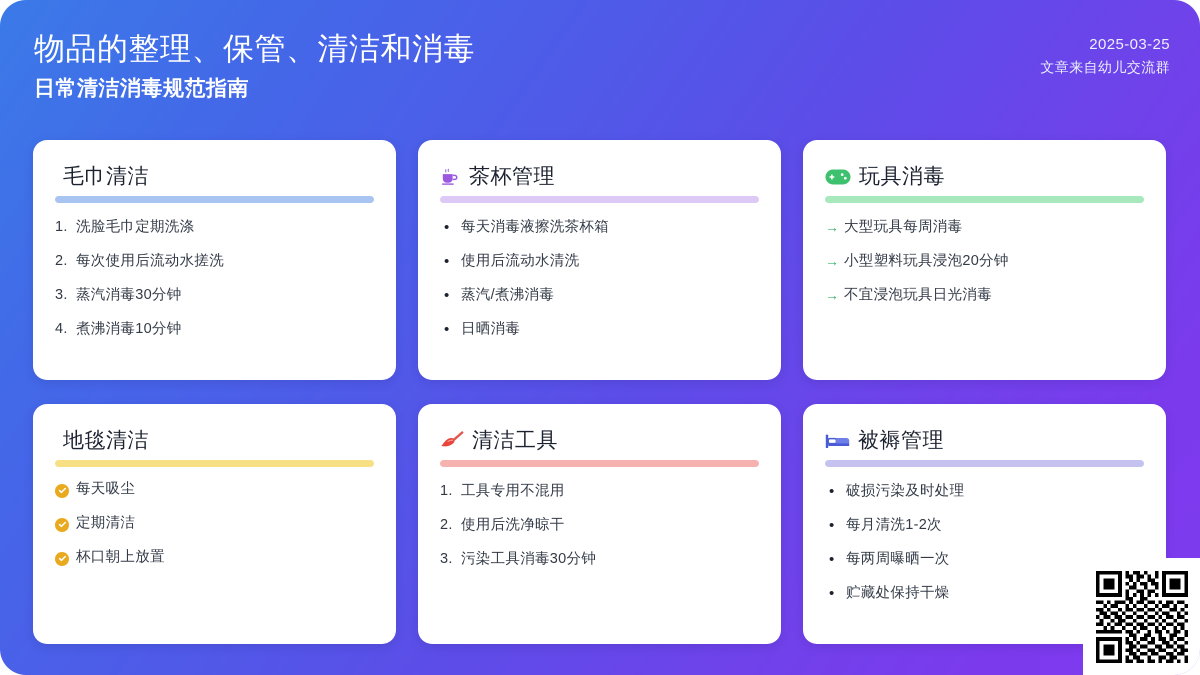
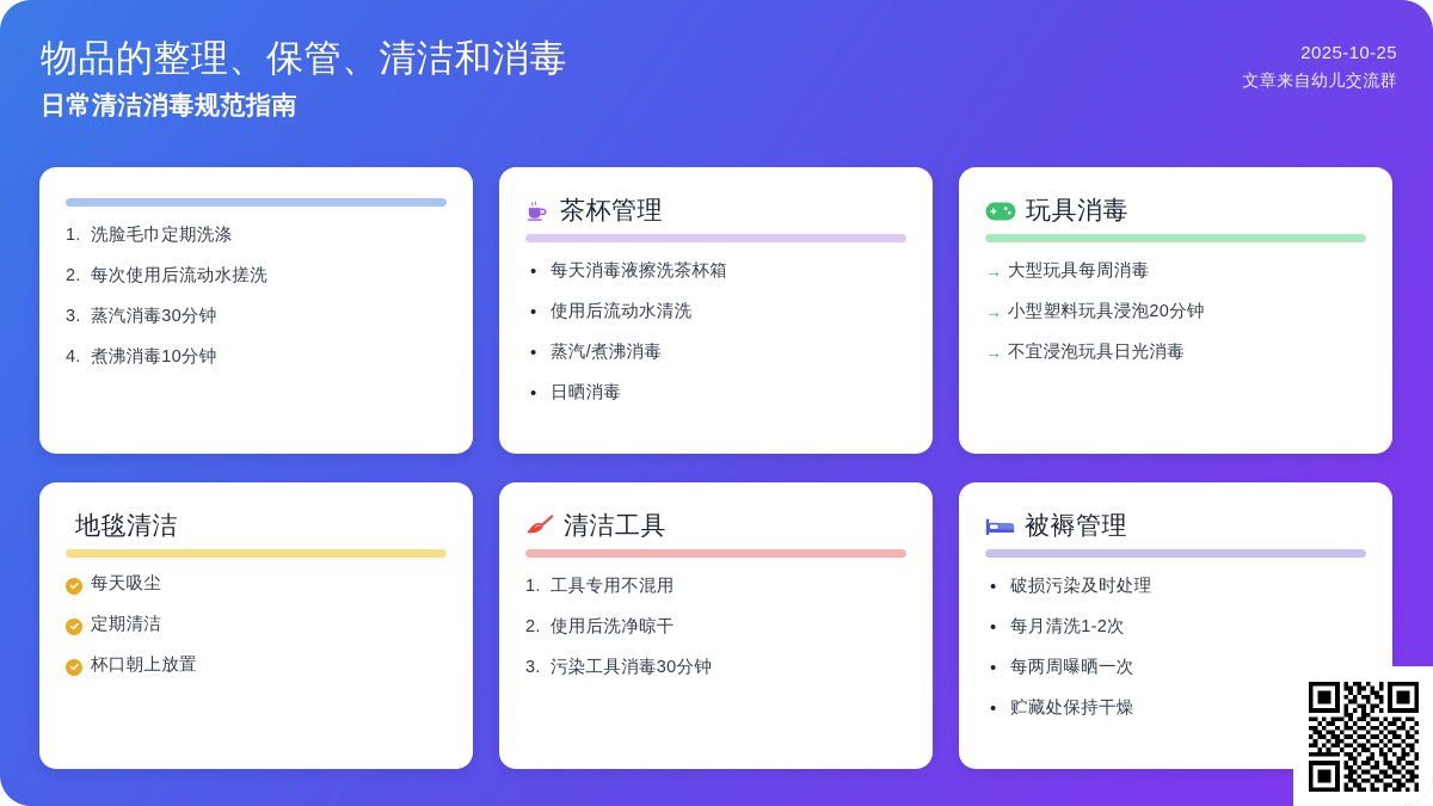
  物品的整理、保管、清洁和消毒
  日常清洁消毒规范指南
- 2025-03-25
+ 2025-10-25
  文章来自幼儿交流群
- 毛巾清洁
  1.
  洗脸毛巾定期洗涤
  2.
  每次使用后流动水搓洗
  3.
  蒸汽消毒30分钟
  4.
  煮沸消毒10分钟
  茶杯管理
  •
  每天消毒液擦洗茶杯箱
  •
  使用后流动水清洗
  •
  蒸汽/煮沸消毒
  •
  日晒消毒
  玩具消毒
  →
  大型玩具每周消毒
  →
  小型塑料玩具浸泡20分钟
  →
  不宜浸泡玩具日光消毒
  地毯清洁
  每天吸尘
  定期清洁
  杯口朝上放置
  清洁工具
  1.
  工具专用不混用
  2.
  使用后洗净晾干
  3.
  污染工具消毒30分钟
  被褥管理
  •
  破损污染及时处理
  •
  每月清洗1-2次
  •
  每两周曝晒一次
  •
  贮藏处保持干燥
